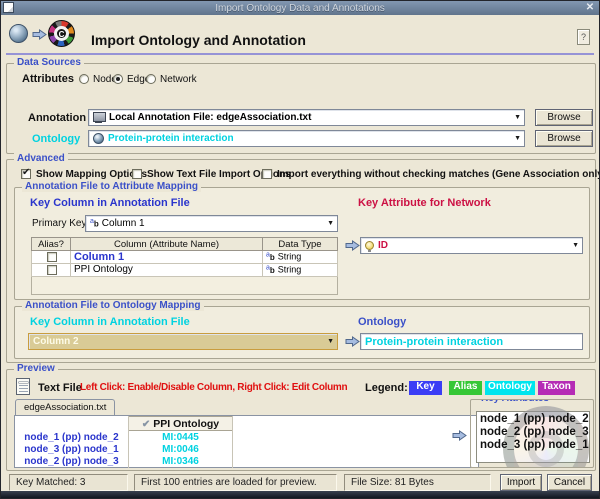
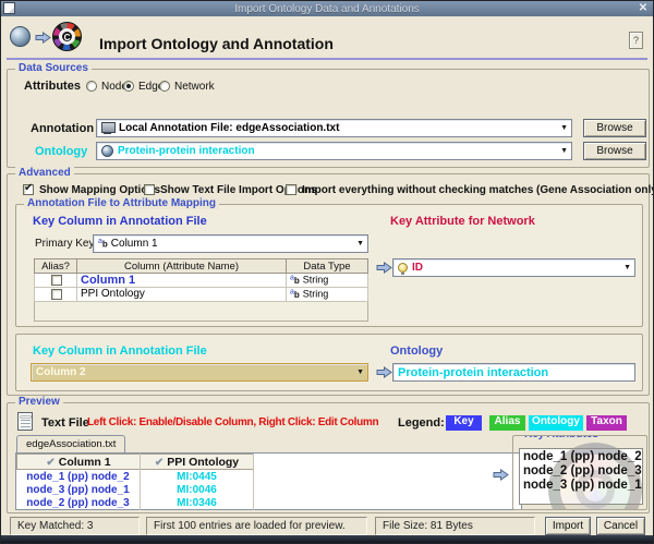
  Import Ontology Data and Annotations
  ✕
  C
  Import Ontology and Annotation
  ?
  Data Sources
  Attributes
  Nod
  Edg
  Network
  Annotation
  Local Annotation File: edgeAssociation.txt
  Browse
  Ontology
  Protein-protein interaction
  Browse
  Advanced
  Show Mapping Optis
  Show Text File Import Oons
  Import everything without checking matches (Gene Association onl
  Annotation File to Attribute Mapping
  Key Column in Annotation File
  Key Attribute for Network
  Primary Key
  Column 1
  Alias?
  Column (Attribute Name)
  Data Type
  Column 1
  b String
  PPI Ontology
  b String
  ID
- Annotation File to Ontology Mapping
  Key Column in Annotation File
  Ontology
  Column 2
  Protein-protein interaction
  Preview
  Text File
  Left Click: Enable/Disable Column, Right Click: Edit Column
  Legend:
  Key
  Alias
  Ontology
  Taxon
  edgeAssociation.txt
+ ✔ Column 1
  ✔ PPI Ontology
  node_1 (pp) node_2
  MI:0445
  node_3 (pp) node_1
  MI:0046
  node_2 (pp) node_3
  MI:0346
  node_1 (pp) node_2
  node_2 (pp) node_3
  node_3 (pp) node_1
  Key Matched: 3
  First 100 entries are loaded for preview.
  File Size: 81 Bytes
  Import
  Cancel
